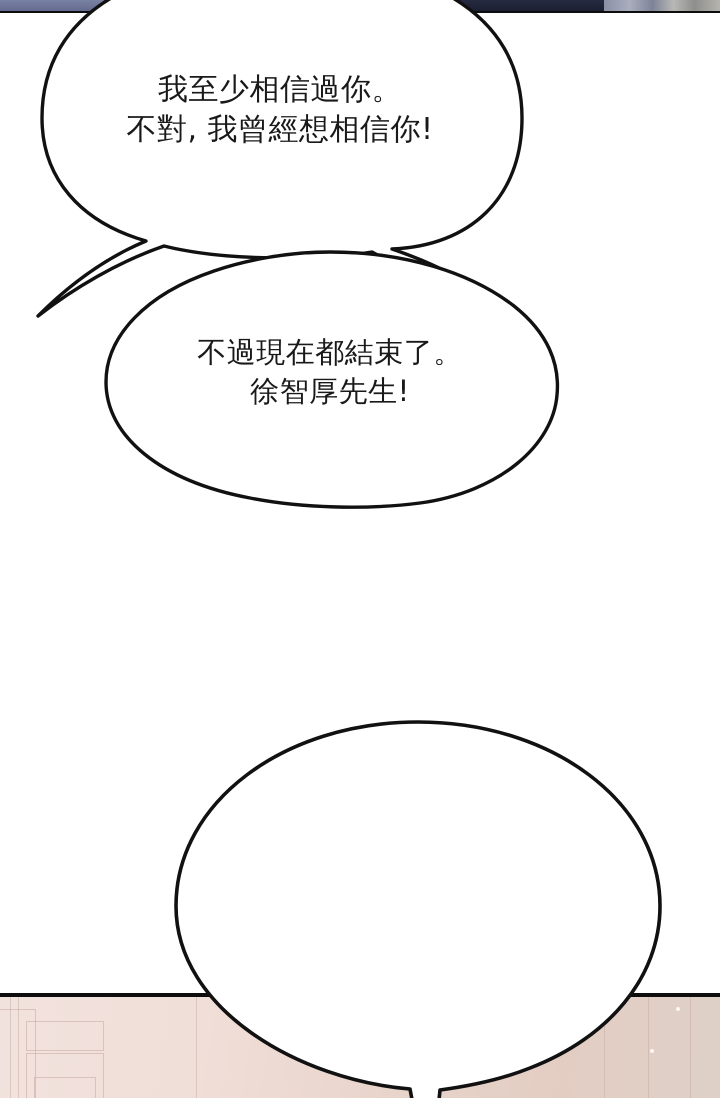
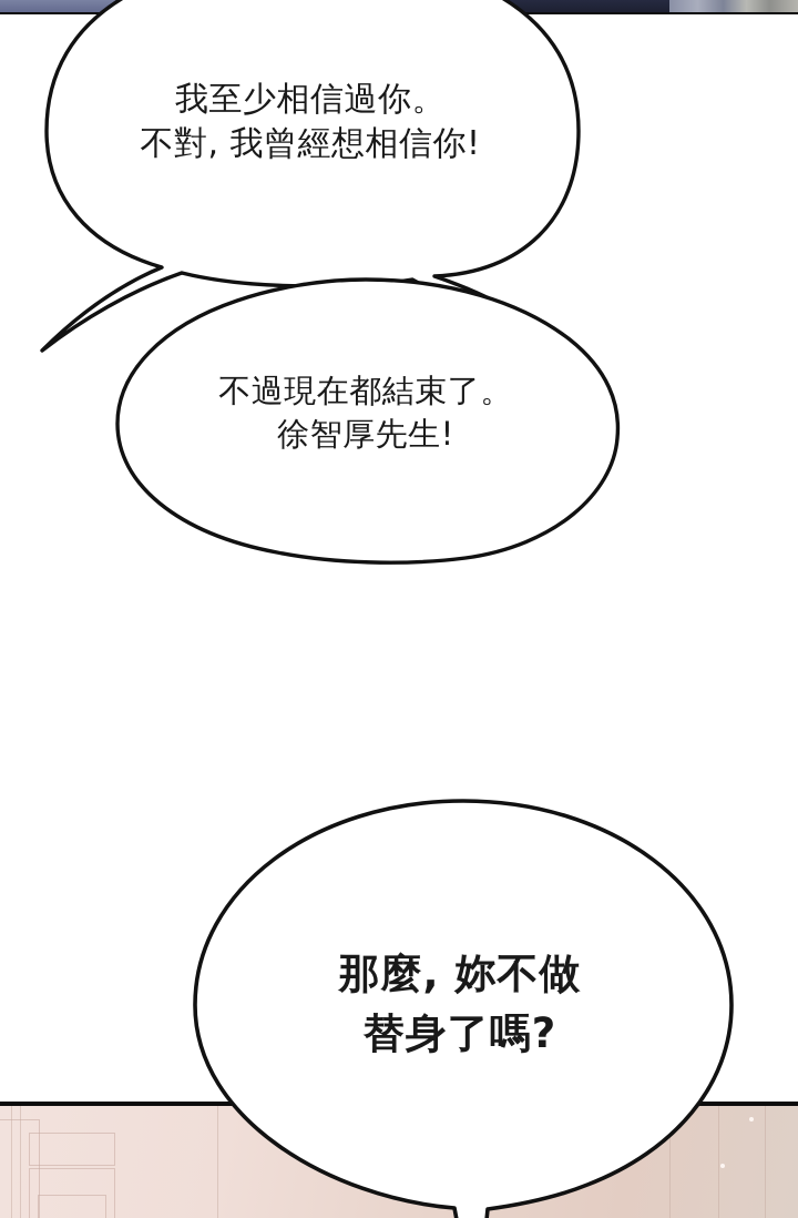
  我至少相信過你。
  不對, 我曾經想相信你!
  不過現在都結束了。
  徐智厚先生!
+ 那麼, 妳不做
+ 替身了嗎?
